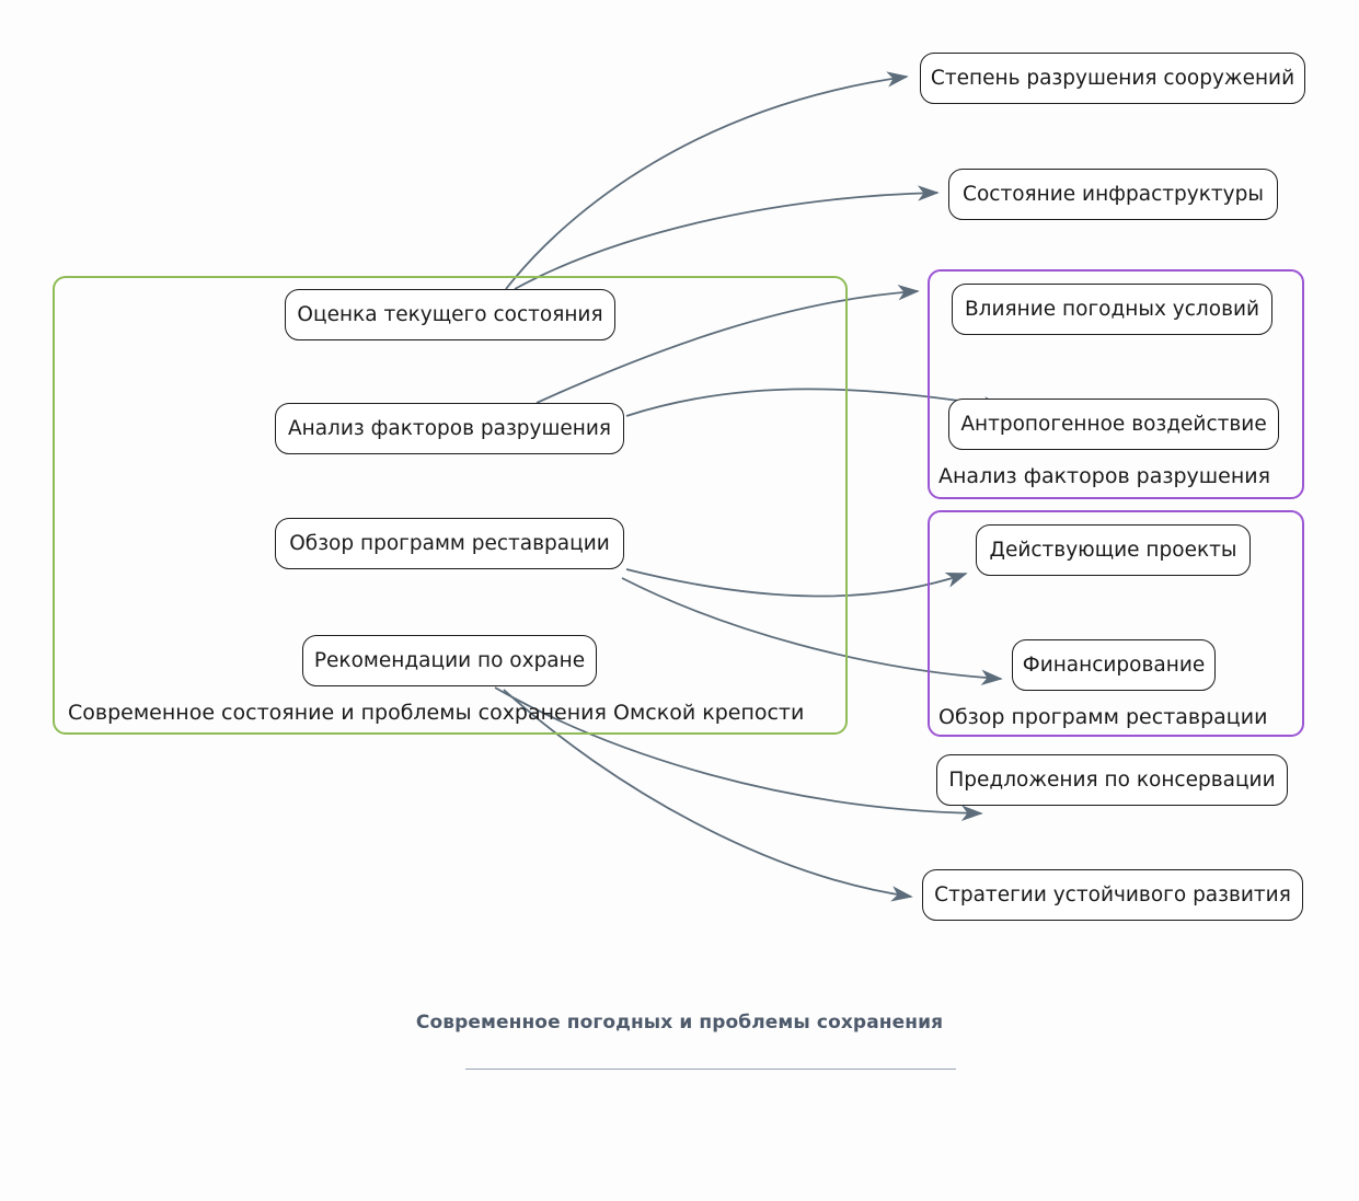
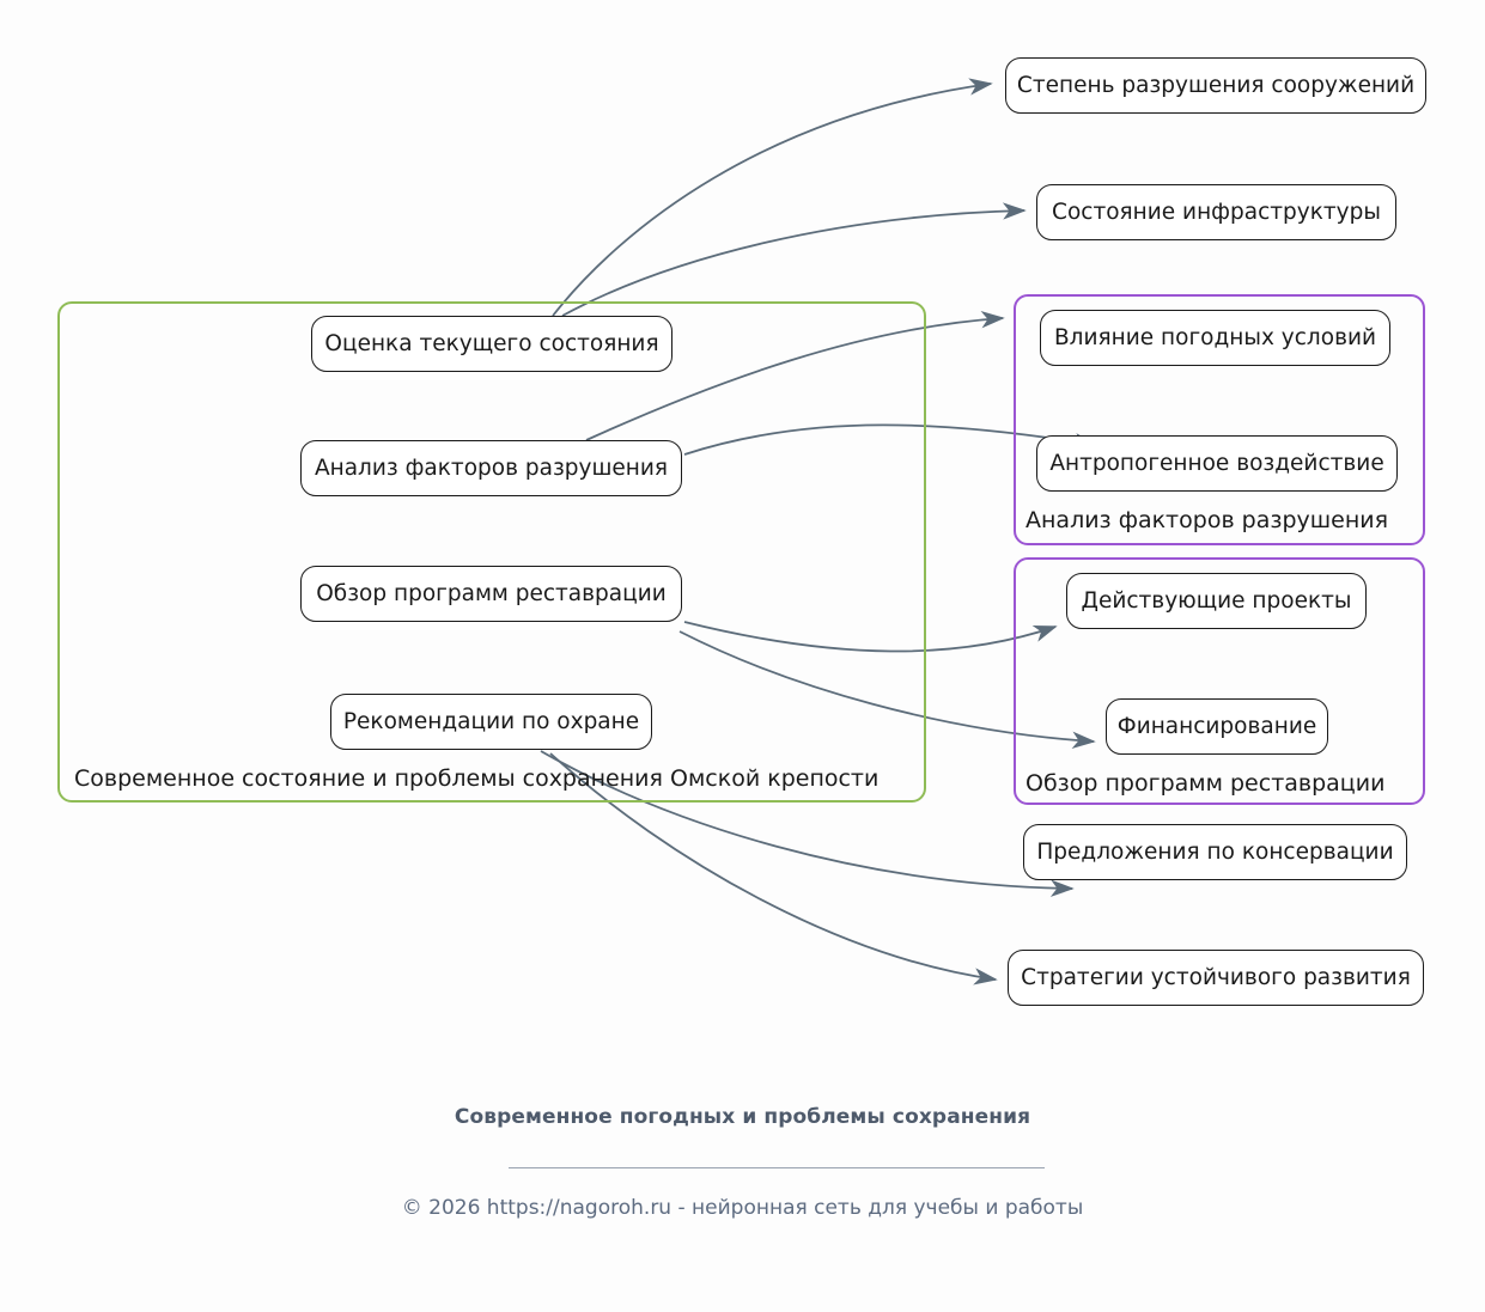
  Современное состояние и проблемы сохранения Омской крепости
  Анализ факторов разрушения
  Обзор программ реставрации
  Оценка текущего состояния
  Анализ факторов разрушения
  Обзор программ реставрации
  Рекомендации по охране
  Степень разрушения сооружений
  Состояние инфраструктуры
  Влияние погодных условий
  Антропогенное воздействие
  Действующие проекты
  Финансирование
  Предложения по консервации
  Стратегии устойчивого развития
  Современное погодных и проблемы сохранения
+ © 2026 https://nagoroh.ru - нейронная сеть для учебы и работы
